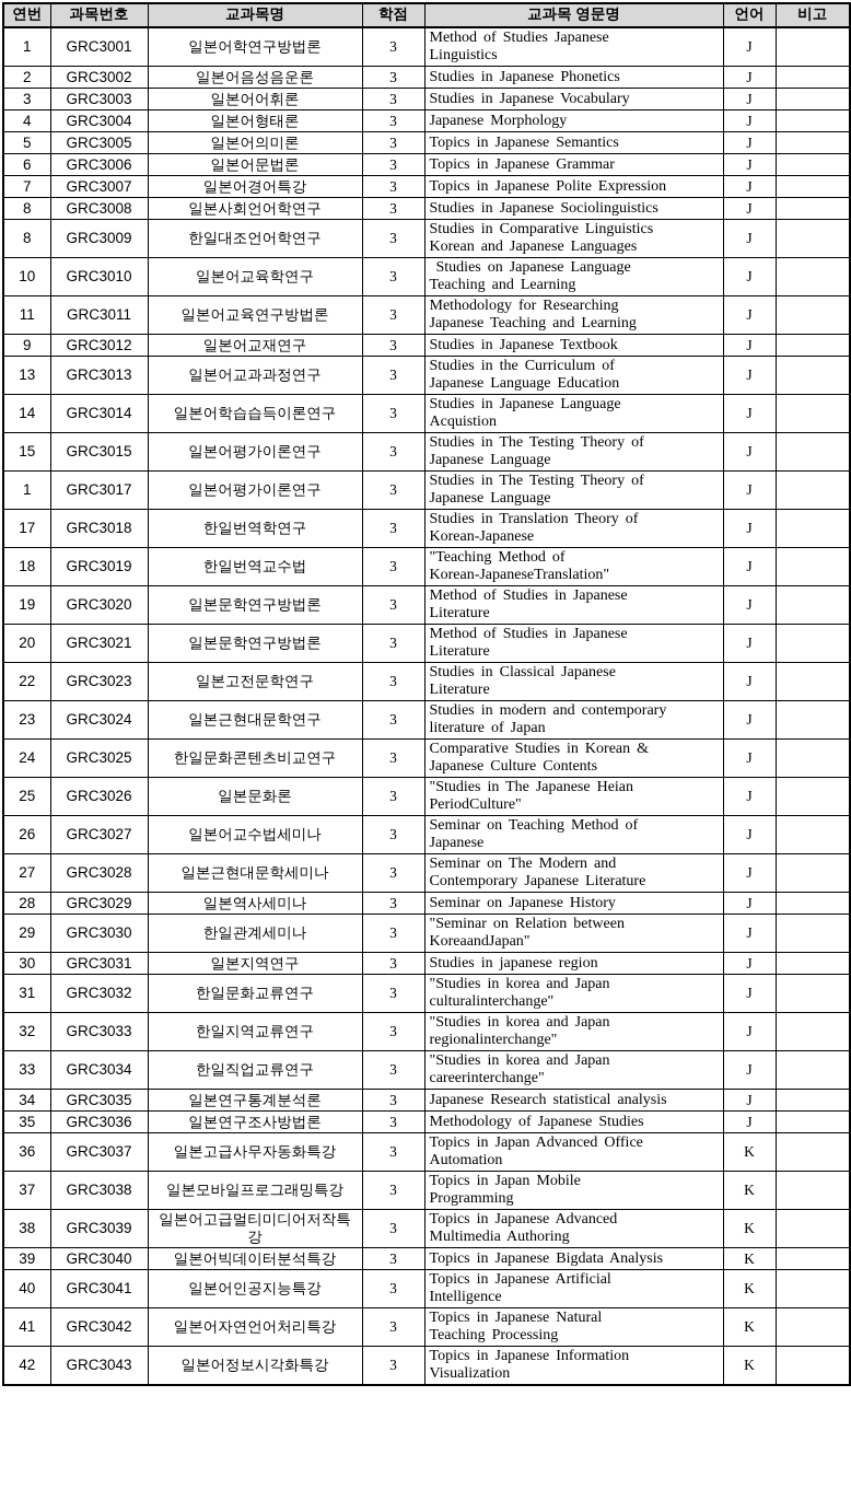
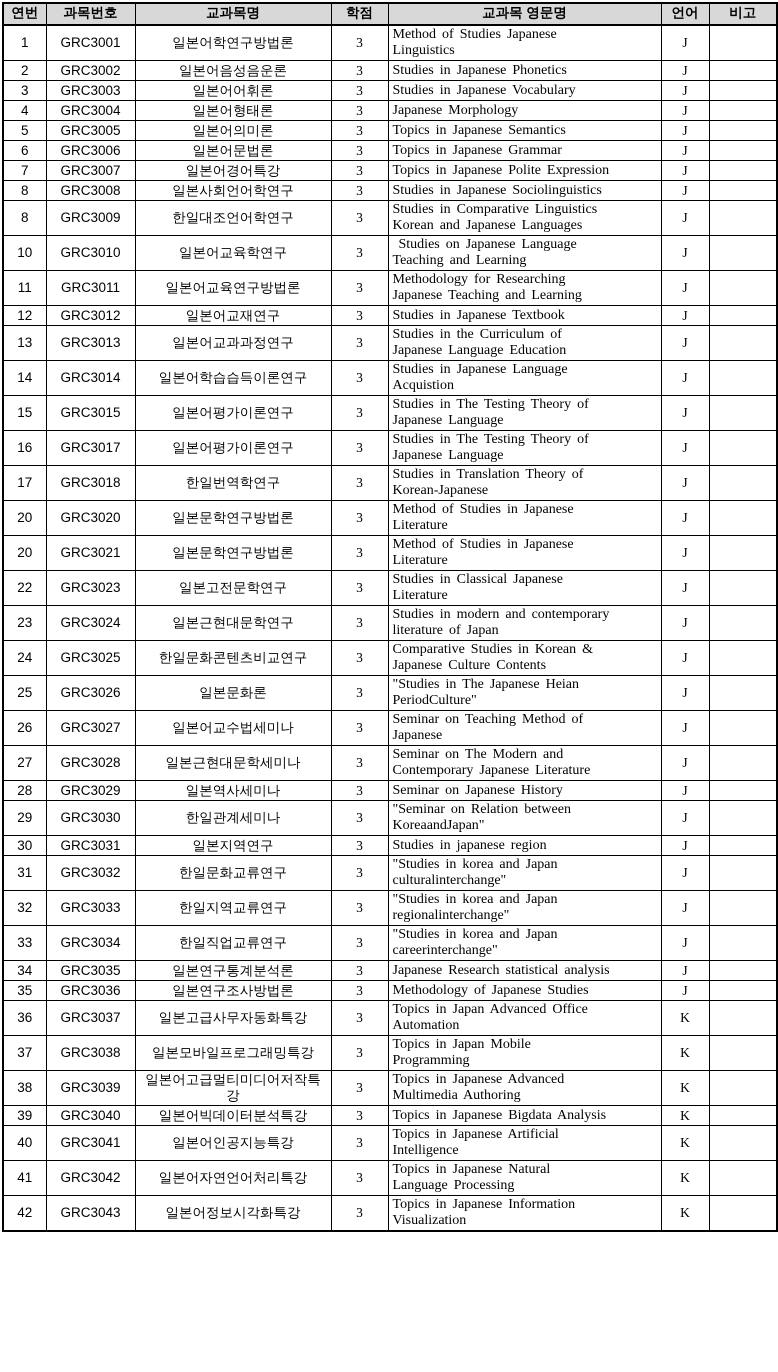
  연번	과목번호	교과목명	학점	교과목 영문명	언어	비고
  1	GRC3001	일본어학연구방법론	3	Method of Studies Japanese Linguistics	J
  2	GRC3002	일본어음성음운론	3	Studies in Japanese Phonetics	J
  3	GRC3003	일본어어휘론	3	Studies in Japanese Vocabulary	J
  4	GRC3004	일본어형태론	3	Japanese Morphology	J
  5	GRC3005	일본어의미론	3	Topics in Japanese Semantics	J
  6	GRC3006	일본어문법론	3	Topics in Japanese Grammar	J
  7	GRC3007	일본어경어특강	3	Topics in Japanese Polite Expression	J
  8	GRC3008	일본사회언어학연구	3	Studies in Japanese Sociolinguistics	J
  8	GRC3009	한일대조언어학연구	3	Studies in Comparative Linguistics Korean and Japanese Languages	J
  10	GRC3010	일본어교육학연구	3	Studies on Japanese Language Teaching and Learning	J
  11	GRC3011	일본어교육연구방법론	3	Methodology for Researching Japanese Teaching and Learning	J
- 9	GRC3012	일본어교재연구	3	Studies in Japanese Textbook	J
+ 12	GRC3012	일본어교재연구	3	Studies in Japanese Textbook	J
  13	GRC3013	일본어교과과정연구	3	Studies in the Curriculum of Japanese Language Education	J
  14	GRC3014	일본어학습습득이론연구	3	Studies in Japanese Language Acquistion	J
  15	GRC3015	일본어평가이론연구	3	Studies in The Testing Theory of Japanese Language	J
- 1	GRC3017	일본어평가이론연구	3	Studies in The Testing Theory of Japanese Language	J
+ 16	GRC3017	일본어평가이론연구	3	Studies in The Testing Theory of Japanese Language	J
  17	GRC3018	한일번역학연구	3	Studies in Translation Theory of Korean-Japanese	J
- 18	GRC3019	한일번역교수법	3	"Teaching Method of Korean-JapaneseTranslation"	J
- 19	GRC3020	일본문학연구방법론	3	Method of Studies in Japanese Literature	J
+ 20	GRC3020	일본문학연구방법론	3	Method of Studies in Japanese Literature	J
  20	GRC3021	일본문학연구방법론	3	Method of Studies in Japanese Literature	J
  22	GRC3023	일본고전문학연구	3	Studies in Classical Japanese Literature	J
  23	GRC3024	일본근현대문학연구	3	Studies in modern and contemporary literature of Japan	J
  24	GRC3025	한일문화콘텐츠비교연구	3	Comparative Studies in Korean & Japanese Culture Contents	J
  25	GRC3026	일본문화론	3	"Studies in The Japanese Heian PeriodCulture"	J
  26	GRC3027	일본어교수법세미나	3	Seminar on Teaching Method of Japanese	J
  27	GRC3028	일본근현대문학세미나	3	Seminar on The Modern and Contemporary Japanese Literature	J
  28	GRC3029	일본역사세미나	3	Seminar on Japanese History	J
  29	GRC3030	한일관계세미나	3	"Seminar on Relation between KoreaandJapan"	J
  30	GRC3031	일본지역연구	3	Studies in japanese region	J
  31	GRC3032	한일문화교류연구	3	"Studies in korea and Japan culturalinterchange"	J
  32	GRC3033	한일지역교류연구	3	"Studies in korea and Japan regionalinterchange"	J
  33	GRC3034	한일직업교류연구	3	"Studies in korea and Japan careerinterchange"	J
  34	GRC3035	일본연구통계분석론	3	Japanese Research statistical analysis	J
  35	GRC3036	일본연구조사방법론	3	Methodology of Japanese Studies	J
  36	GRC3037	일본고급사무자동화특강	3	Topics in Japan Advanced Office Automation	K
  37	GRC3038	일본모바일프로그래밍특강	3	Topics in Japan Mobile Programming	K
  38	GRC3039	일본어고급멀티미디어저작특 강	3	Topics in Japanese Advanced Multimedia Authoring	K
  39	GRC3040	일본어빅데이터분석특강	3	Topics in Japanese Bigdata Analysis	K
  40	GRC3041	일본어인공지능특강	3	Topics in Japanese Artificial Intelligence	K
- 41	GRC3042	일본어자연언어처리특강	3	Topics in Japanese Natural Teaching Processing	K
+ 41	GRC3042	일본어자연언어처리특강	3	Topics in Japanese Natural Language Processing	K
  42	GRC3043	일본어정보시각화특강	3	Topics in Japanese Information Visualization	K
